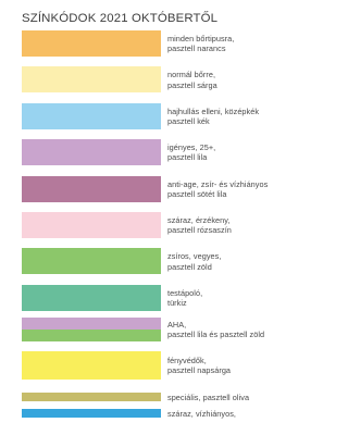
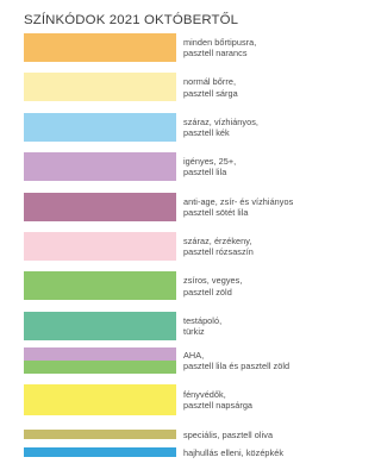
  SZÍNKÓDOK 2021 OKTÓBERTŐL
  minden bőrtipusra,
  pasztell narancs
  normál bőrre,
  pasztell sárga
- hajhullás elleni, középkék
+ száraz, vízhiányos,
  pasztell kék
  igényes, 25+,
  pasztell lila
  anti-age, zsír- és vízhiányos
  pasztell sötét lila
  száraz, érzékeny,
  pasztell rózsaszín
  zsíros, vegyes,
  pasztell zöld
  testápoló,
  türkiz
  AHA,
  pasztell lila és pasztell zöld
  fényvédők,
  pasztell napsárga
  speciális, pasztell oliva
- száraz, vízhiányos,
+ hajhullás elleni, középkék
